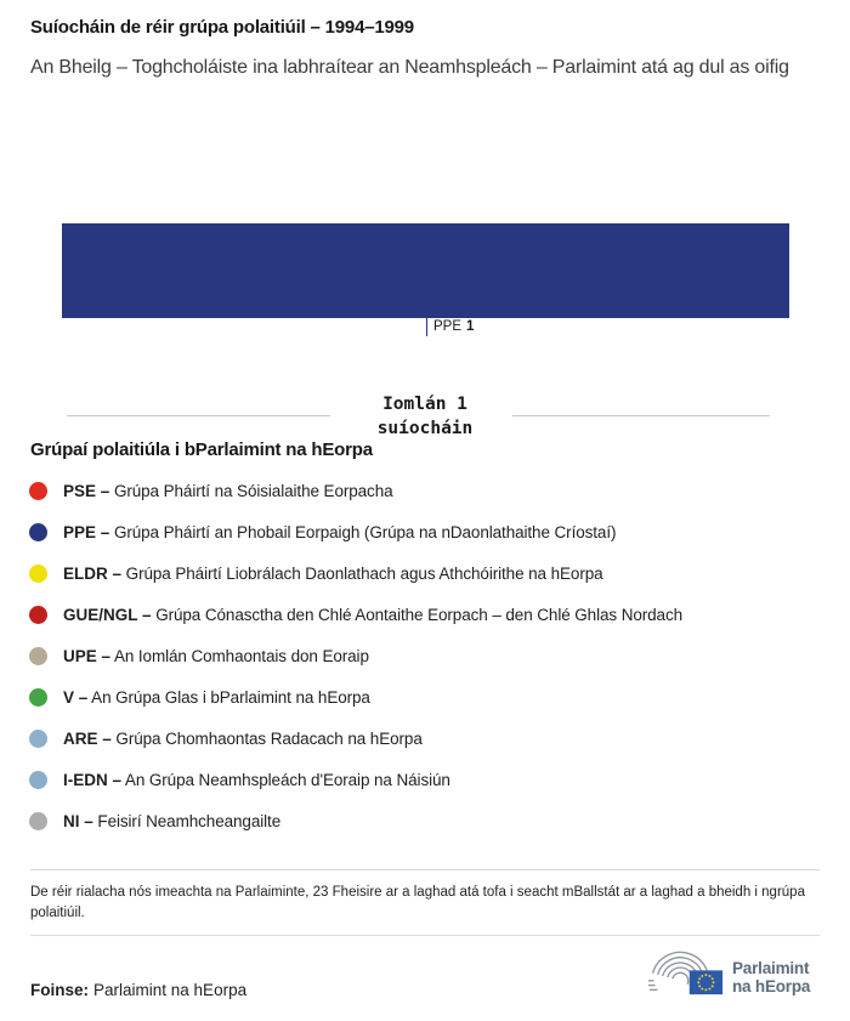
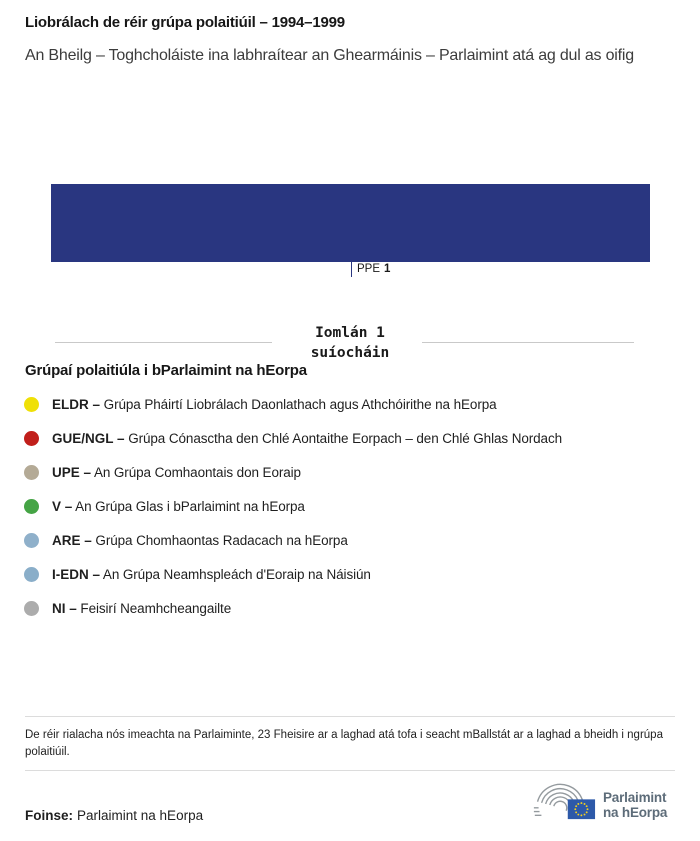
- Suíocháin de réir grúpa polaitiúil – 1994–1999
+ Liobrálach de réir grúpa polaitiúil – 1994–1999
- An Bheilg – Toghcholáiste ina labhraítear an Neamhspleách – Parlaimint atá ag dul as oifig
+ An Bheilg – Toghcholáiste ina labhraítear an Ghearmáinis – Parlaimint atá ag dul as oifig
  PPE 1
  Iomlán 1
  suíocháin
  Grúpaí polaitiúla i bParlaimint na hEorpa
- PSE – Grúpa Pháirtí na Sóisialaithe Eorpacha
- PPE – Grúpa Pháirtí an Phobail Eorpaigh (Grúpa na nDaonlathaithe Críostaí)
  ELDR – Grúpa Pháirtí Liobrálach Daonlathach agus Athchóirithe na hEorpa
  GUE/NGL – Grúpa Cónasctha den Chlé Aontaithe Eorpach – den Chlé Ghlas Nordach
- UPE – An Iomlán Comhaontais don Eoraip
+ UPE – An Grúpa Comhaontais don Eoraip
  V – An Grúpa Glas i bParlaimint na hEorpa
  ARE – Grúpa Chomhaontas Radacach na hEorpa
  I-EDN – An Grúpa Neamhspleách d'Eoraip na Náisiún
  NI – Feisirí Neamhcheangailte
  De réir rialacha nós imeachta na Parlaiminte, 23 Fheisire ar a laghad atá tofa i seacht mBallstát ar a laghad a bheidh i ngrúpa polaitiúil.
  Foinse: Parlaimint na hEorpa
  Parlaimint
  na hEorpa
